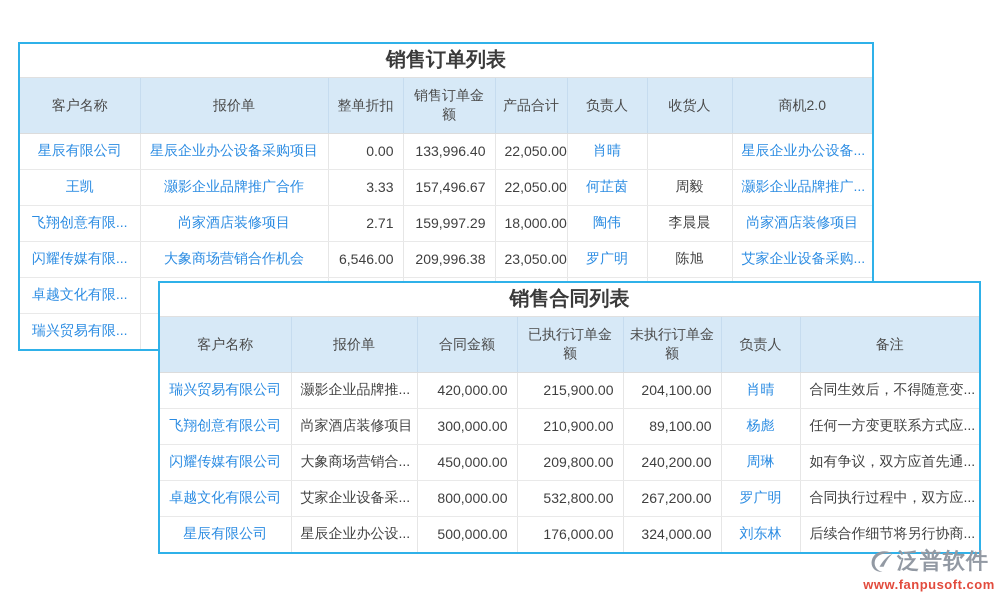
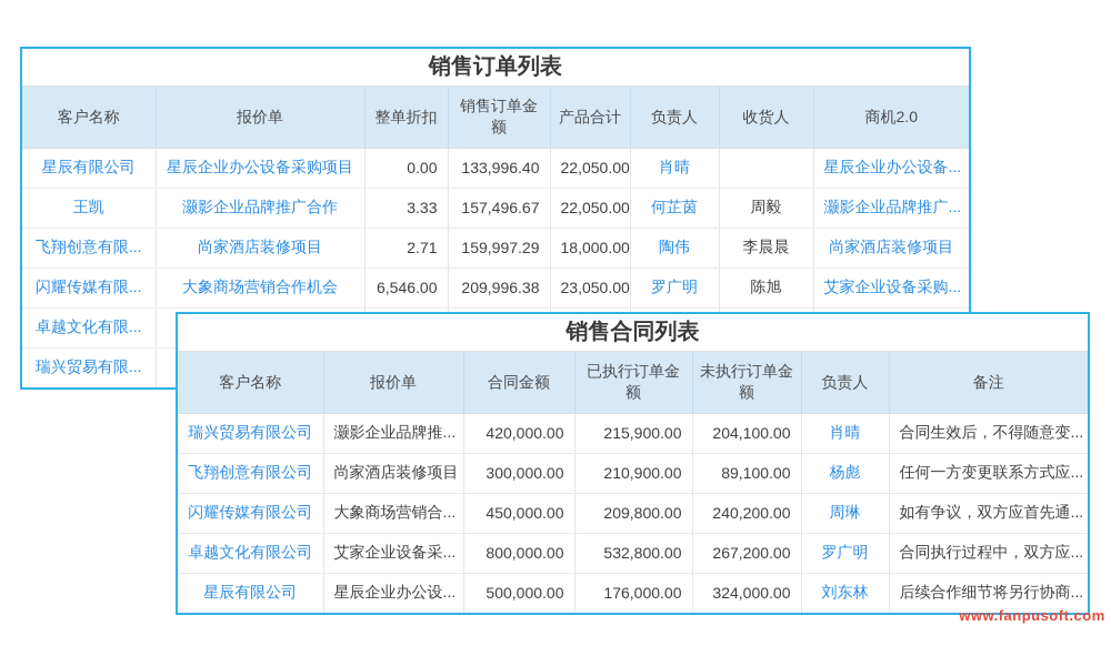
  销售订单列表
  客户名称	报价单	整单折扣	销售订单金额	产品合计	负责人	收货人	商机2.0
  星辰有限公司	星辰企业办公设备采购项目	0.00	133,996.40	22,050.00	肖晴		星辰企业办公设备...
  王凯	灏影企业品牌推广合作	3.33	157,496.67	22,050.00	何芷茵	周毅	灏影企业品牌推广...
  飞翔创意有限...	尚家酒店装修项目	2.71	159,997.29	18,000.00	陶伟	李晨晨	尚家酒店装修项目
  闪耀传媒有限...	大象商场营销合作机会	6,546.00	209,996.38	23,050.00	罗广明	陈旭	艾家企业设备采购...
  卓越文化有限...
  瑞兴贸易有限...
  销售合同列表
  客户名称	报价单	合同金额	已执行订单金额	未执行订单金额	负责人	备注
  瑞兴贸易有限公司	灏影企业品牌推...	420,000.00	215,900.00	204,100.00	肖晴	合同生效后，不得随意变...
  飞翔创意有限公司	尚家酒店装修项目	300,000.00	210,900.00	89,100.00	杨彪	任何一方变更联系方式应...
  闪耀传媒有限公司	大象商场营销合...	450,000.00	209,800.00	240,200.00	周琳	如有争议，双方应首先通...
  卓越文化有限公司	艾家企业设备采...	800,000.00	532,800.00	267,200.00	罗广明	合同执行过程中，双方应...
  星辰有限公司	星辰企业办公设...	500,000.00	176,000.00	324,000.00	刘东林	后续合作细节将另行协商...
- 泛普软件
  www.fanpusoft.com
